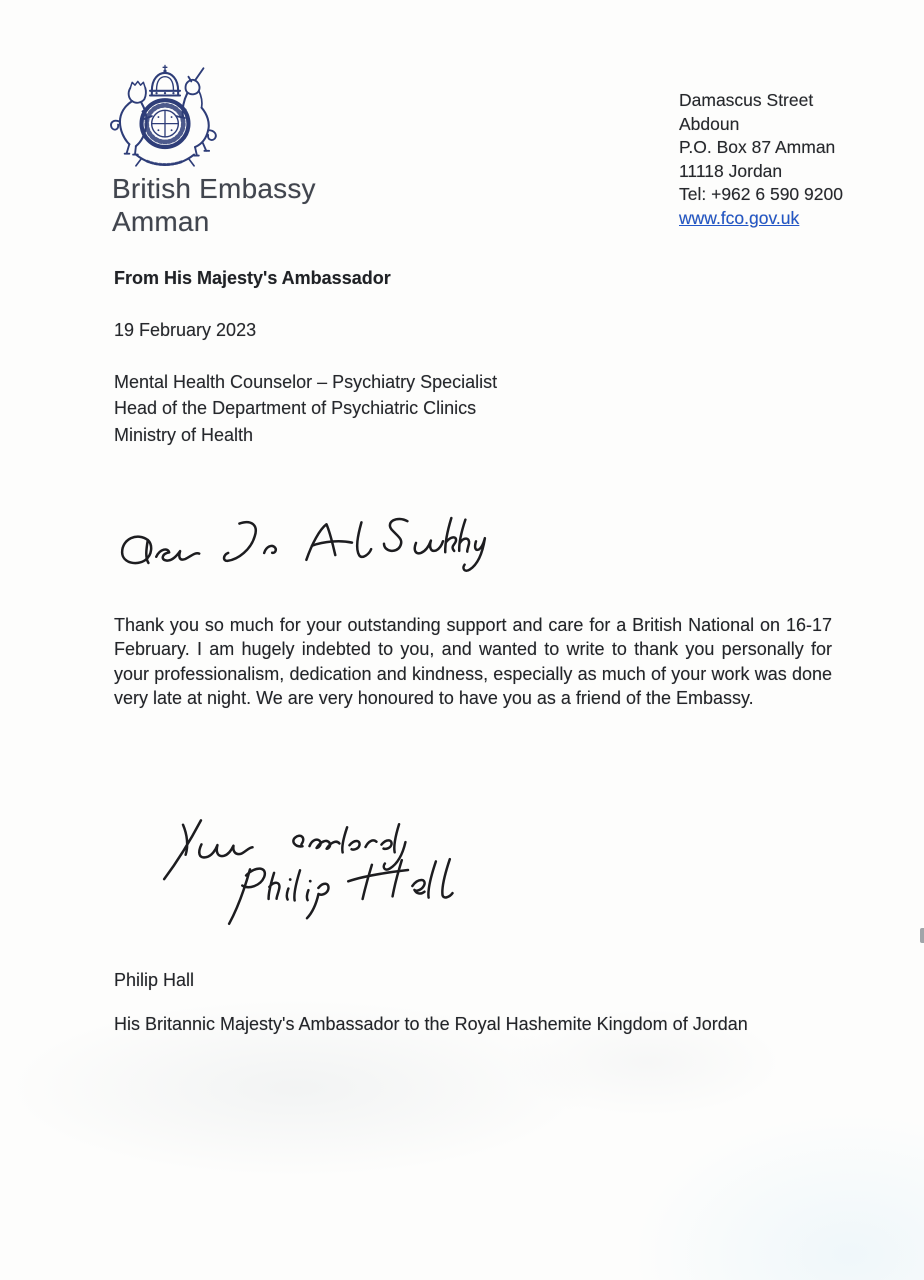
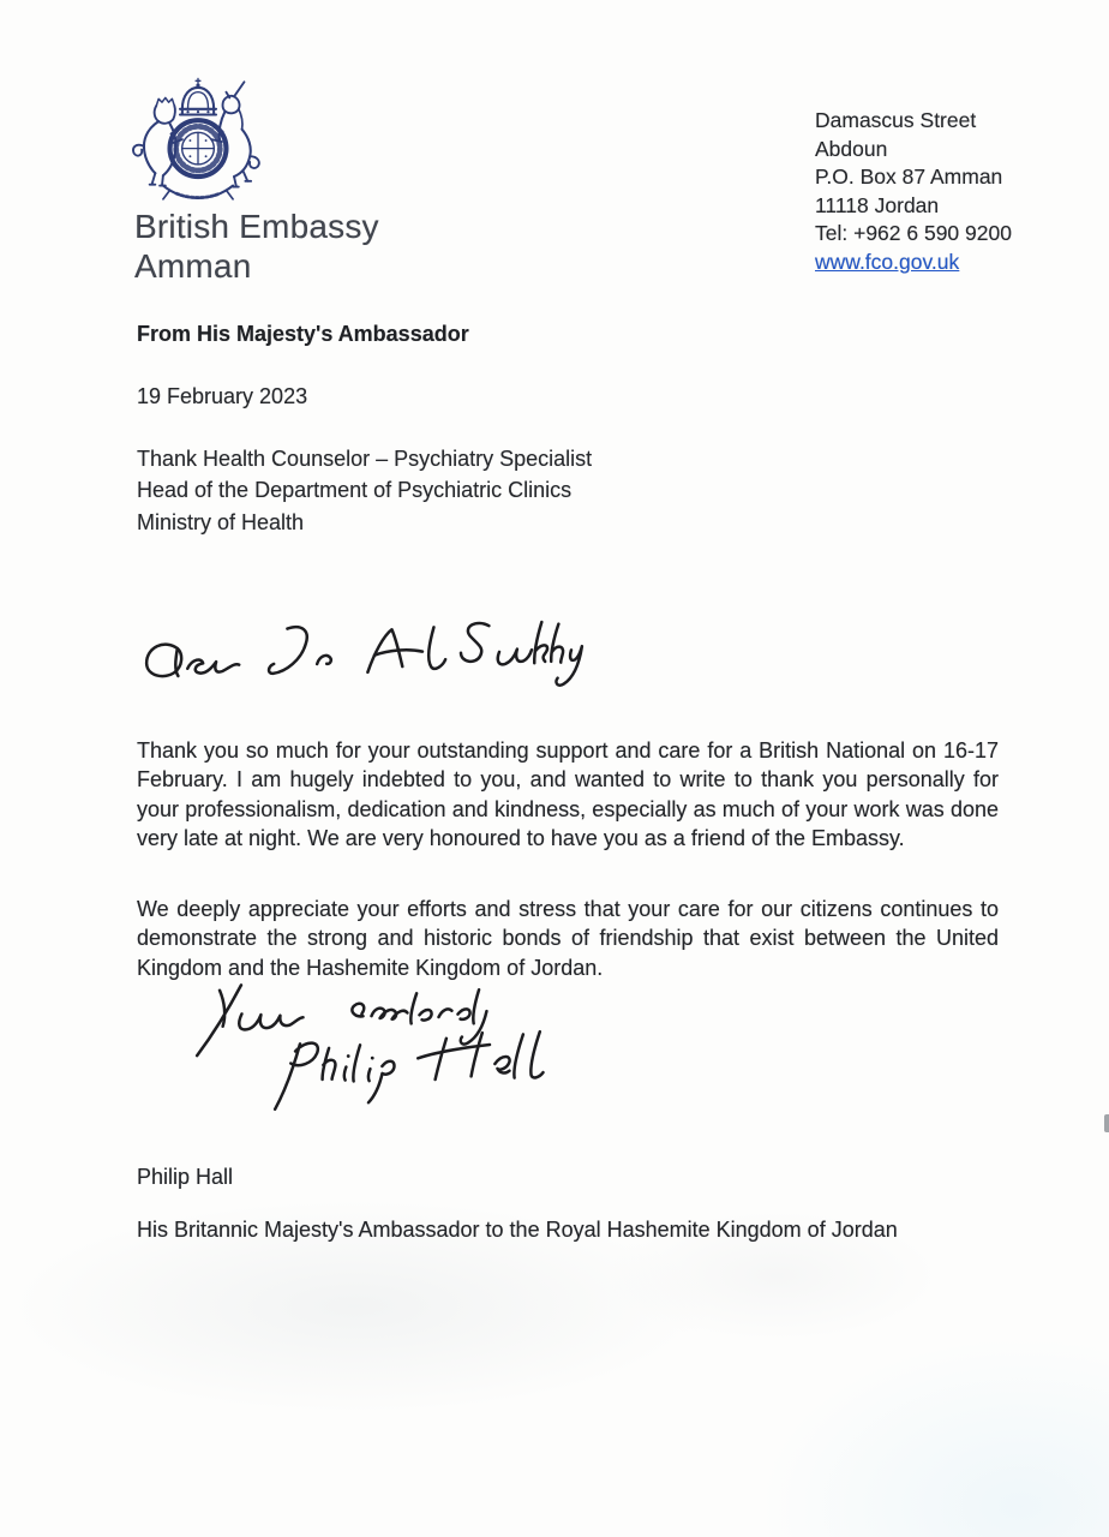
  British Embassy
  Amman
  Damascus Street
  Abdoun
  P.O. Box 87 Amman
  11118 Jordan
  Tel: +962 6 590 9200
  www.fco.gov.uk
  From His Majesty's Ambassador
  19 February 2023
- Mental Health Counselor – Psychiatry Specialist
+ Thank Health Counselor – Psychiatry Specialist
  Head of the Department of Psychiatric Clinics
  Ministry of Health
  Thank you so much for your outstanding support and care for a British National on 16-17 February. I am hugely indebted to you, and wanted to write to thank you personally for your professionalism, dedication and kindness, especially as much of your work was done very late at night. We are very honoured to have you as a friend of the Embassy.
+ We deeply appreciate your efforts and stress that your care for our citizens continues to demonstrate the strong and historic bonds of friendship that exist between the United Kingdom and the Hashemite Kingdom of Jordan.
  Philip Hall
  His Britannic Majesty's Ambassador to the Royal Hashemite Kingdom of Jordan
